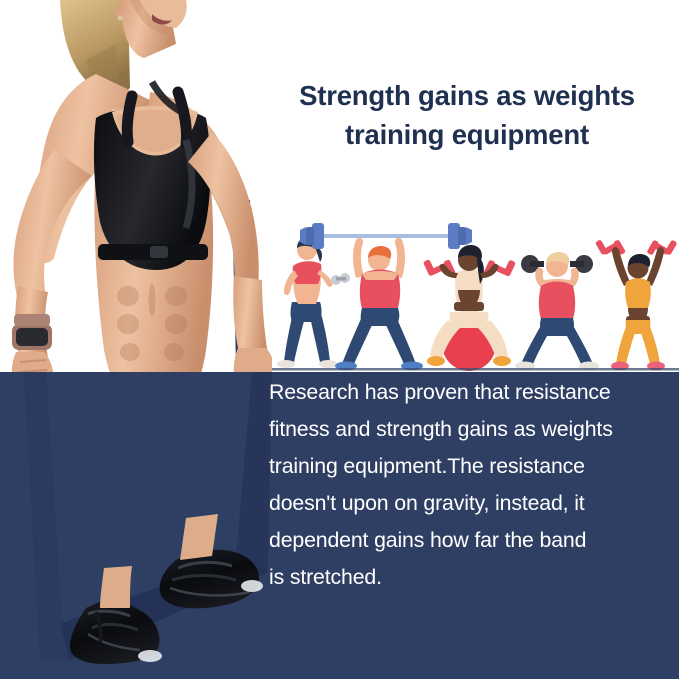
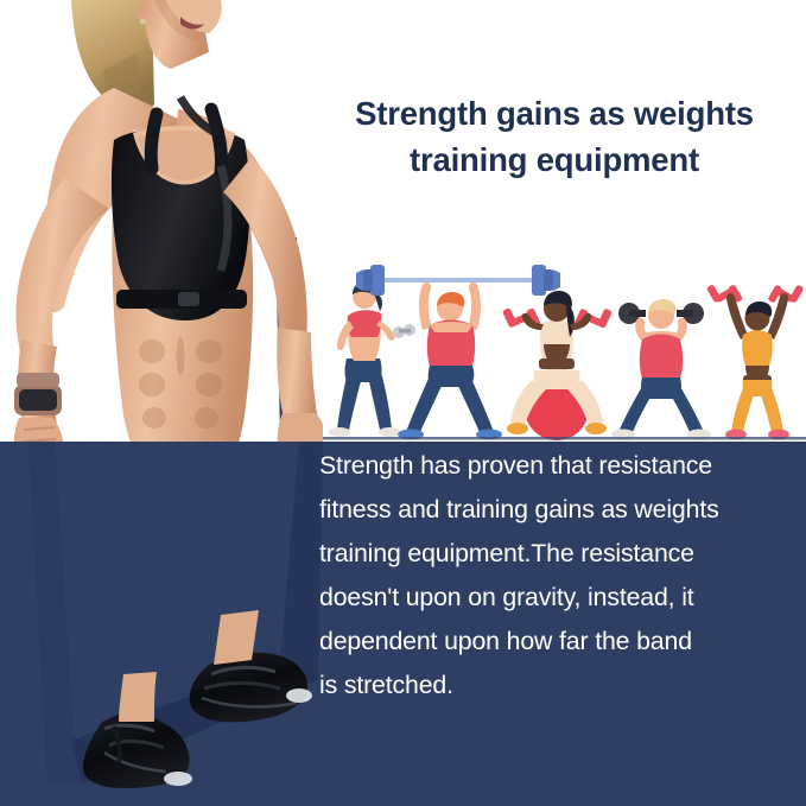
  Strength gains as weights
  training equipment
- Research has proven that resistance
+ Strength has proven that resistance
- fitness and strength gains as weights
+ fitness and training gains as weights
  training equipment.The resistance
  doesn't upon on gravity, instead, it
- dependent gains how far the band
+ dependent upon how far the band
  is stretched.
